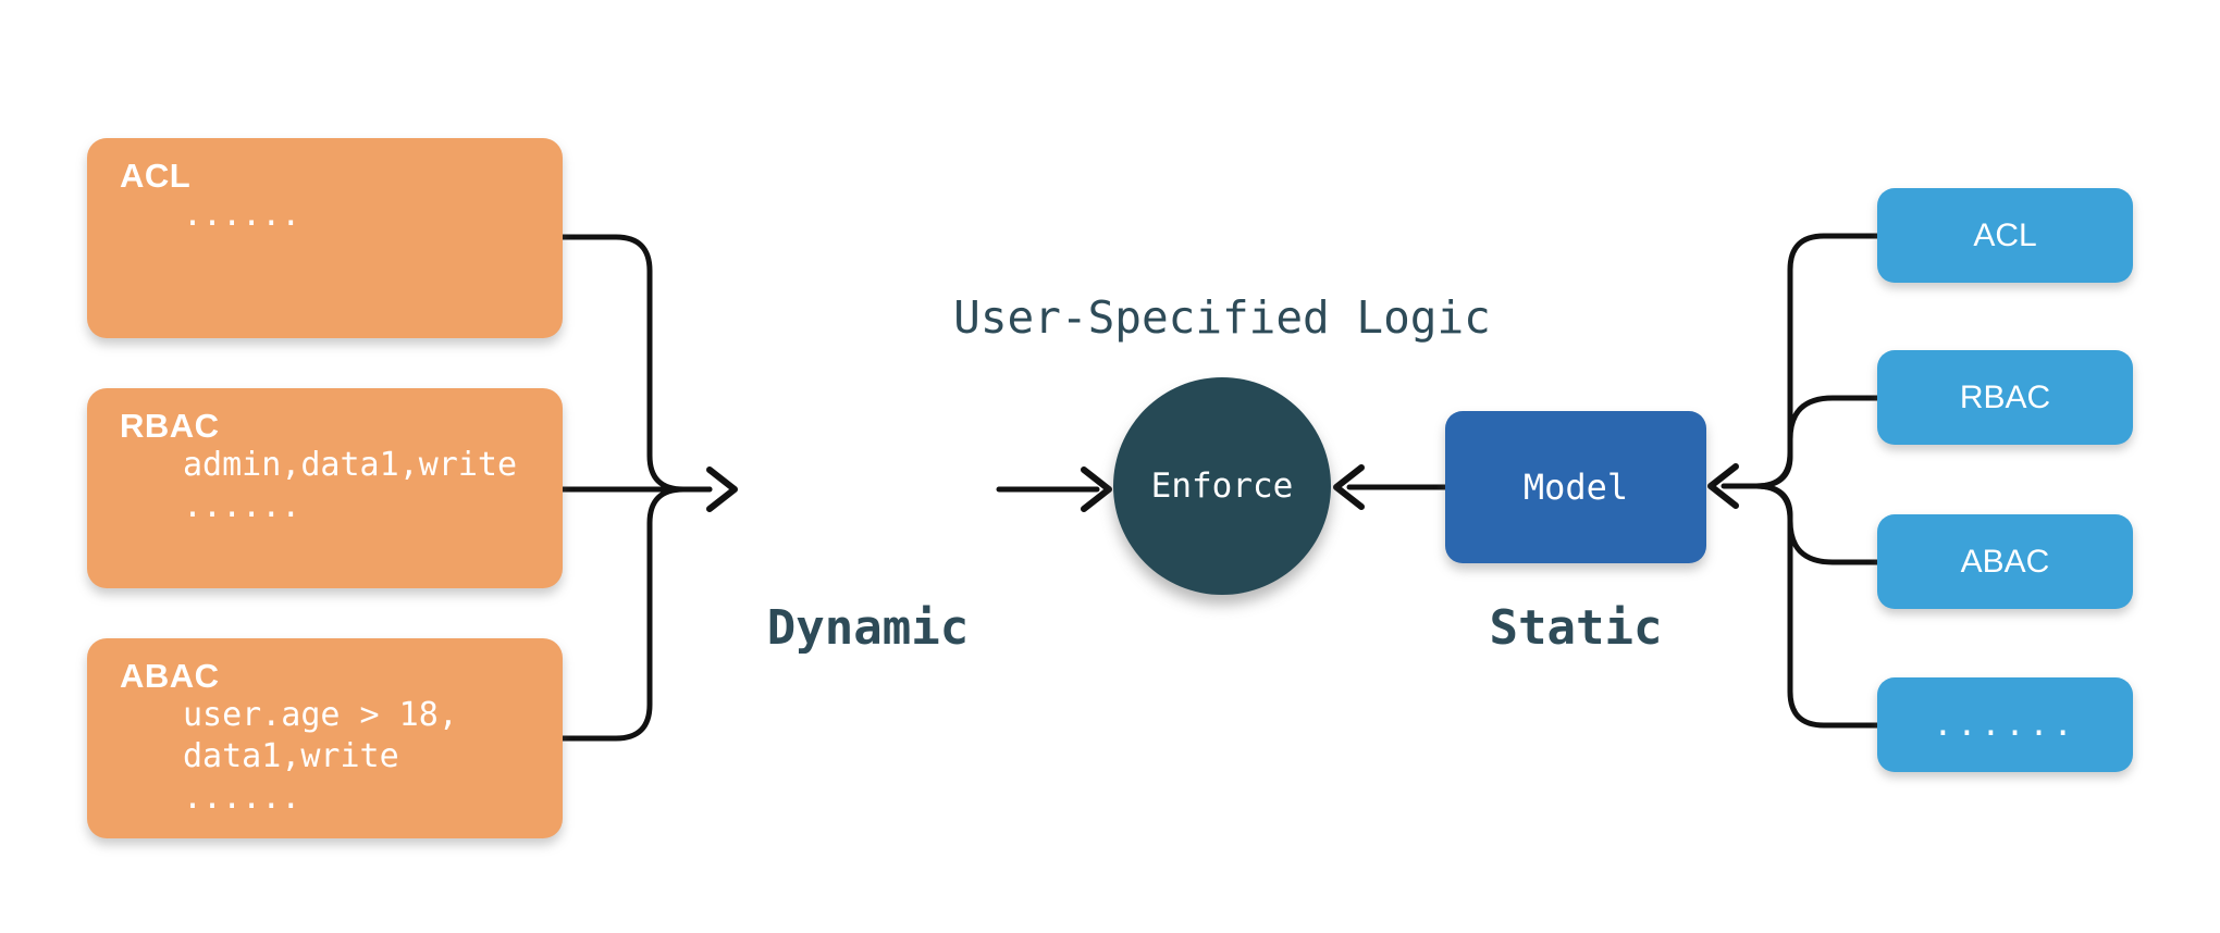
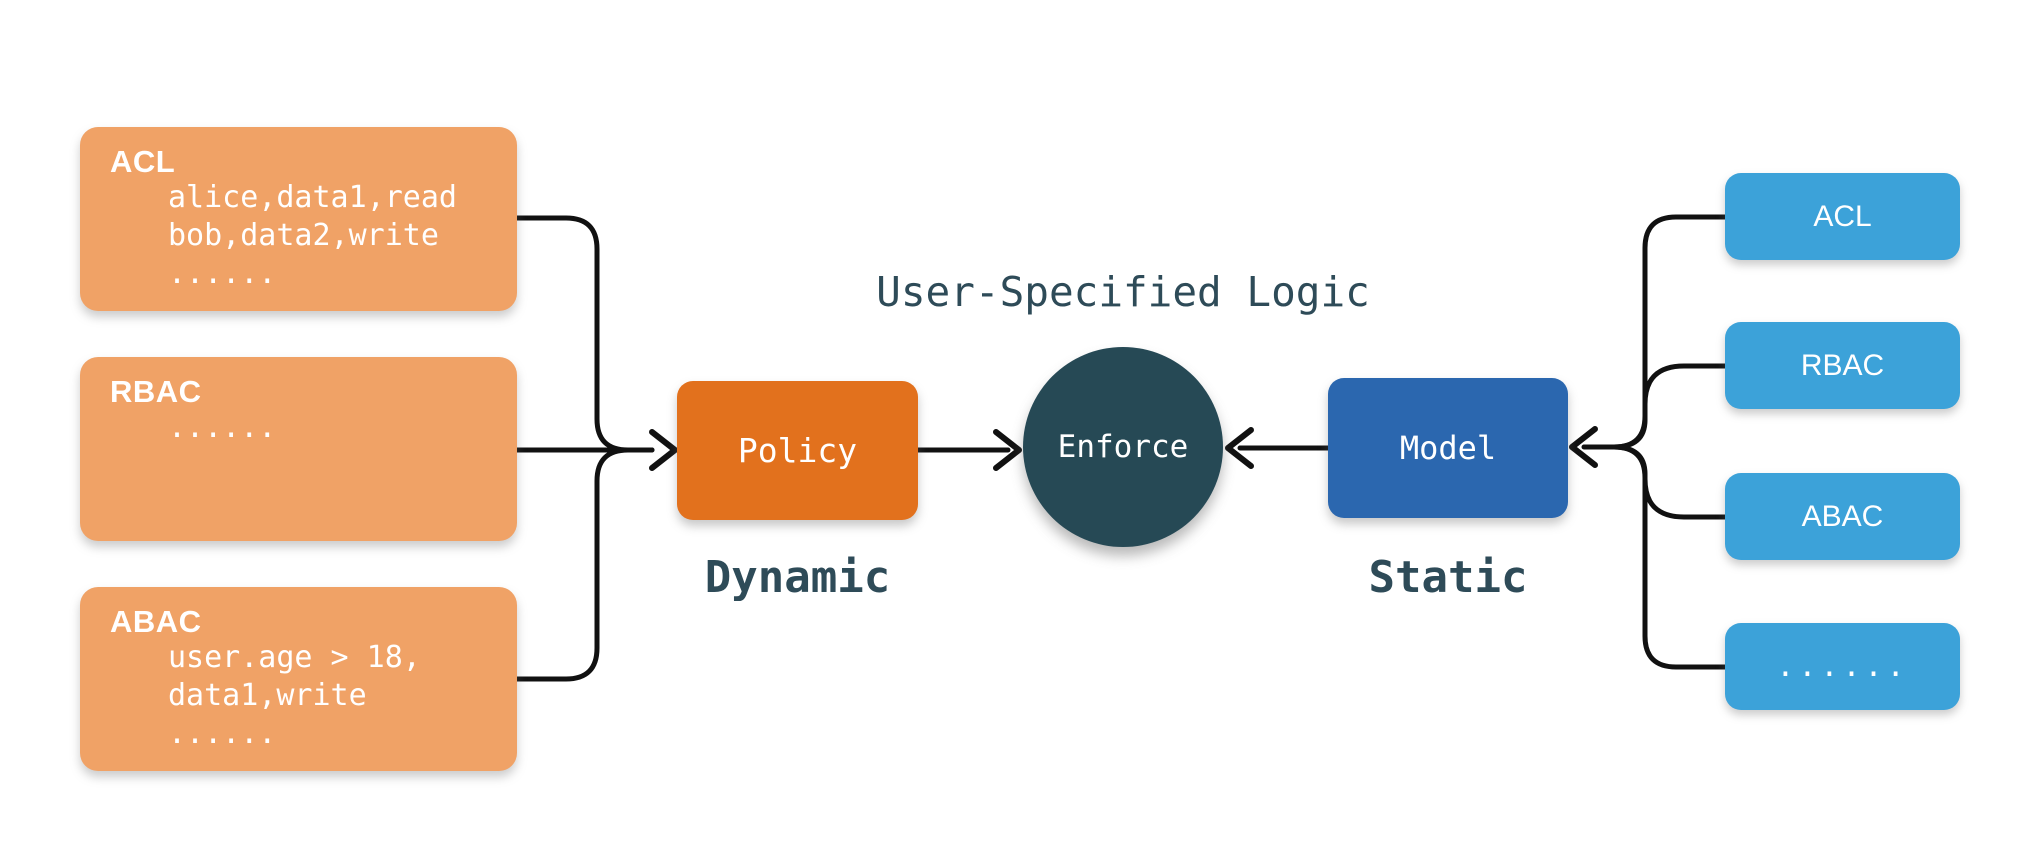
  User-Specified Logic
  ACL
+ alice,data1,read
+ bob,data2,write
  ......
  RBAC
- admin,data1,write
  ......
  ABAC
  user.age > 18,
  data1,write
  ......
+ Policy
  Enforce
  Model
  Dynamic
  Static
  ACL
  RBAC
  ABAC
  ......
